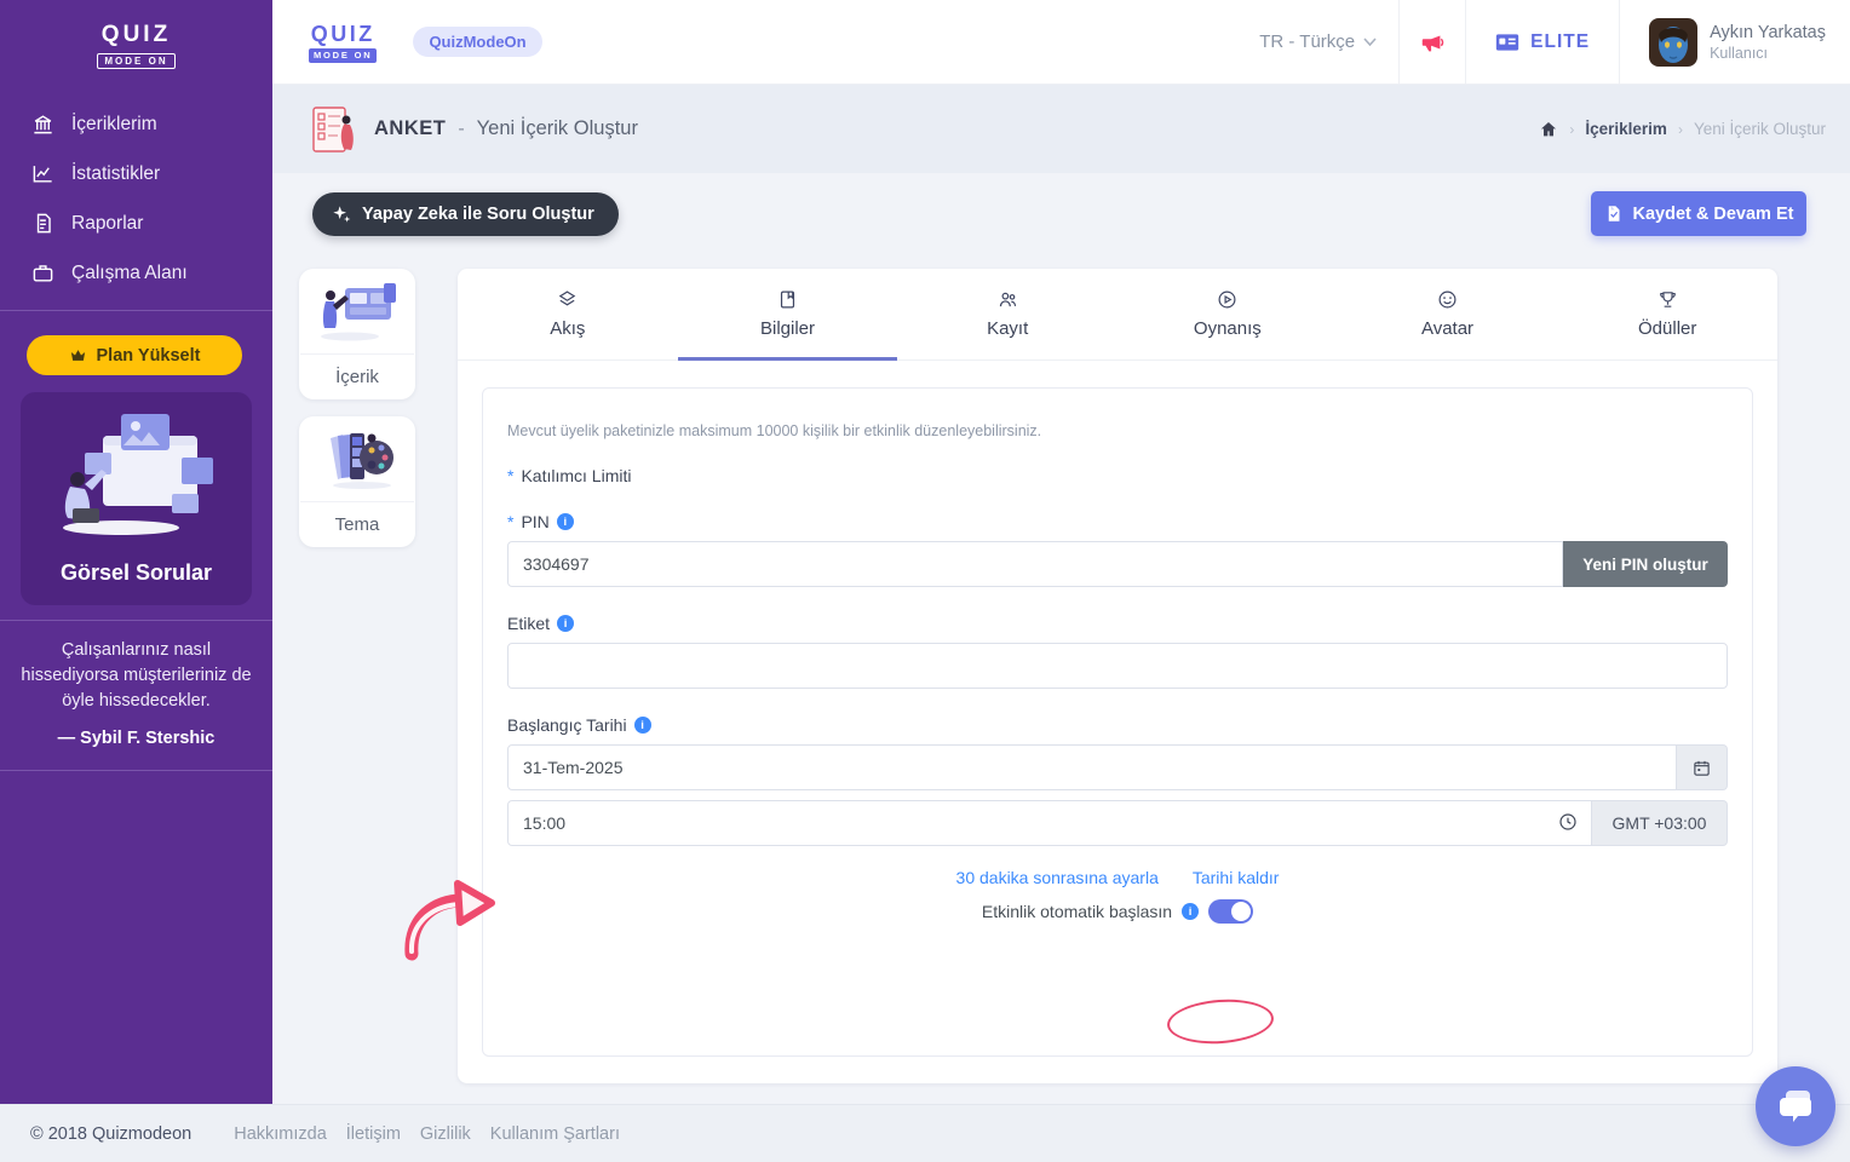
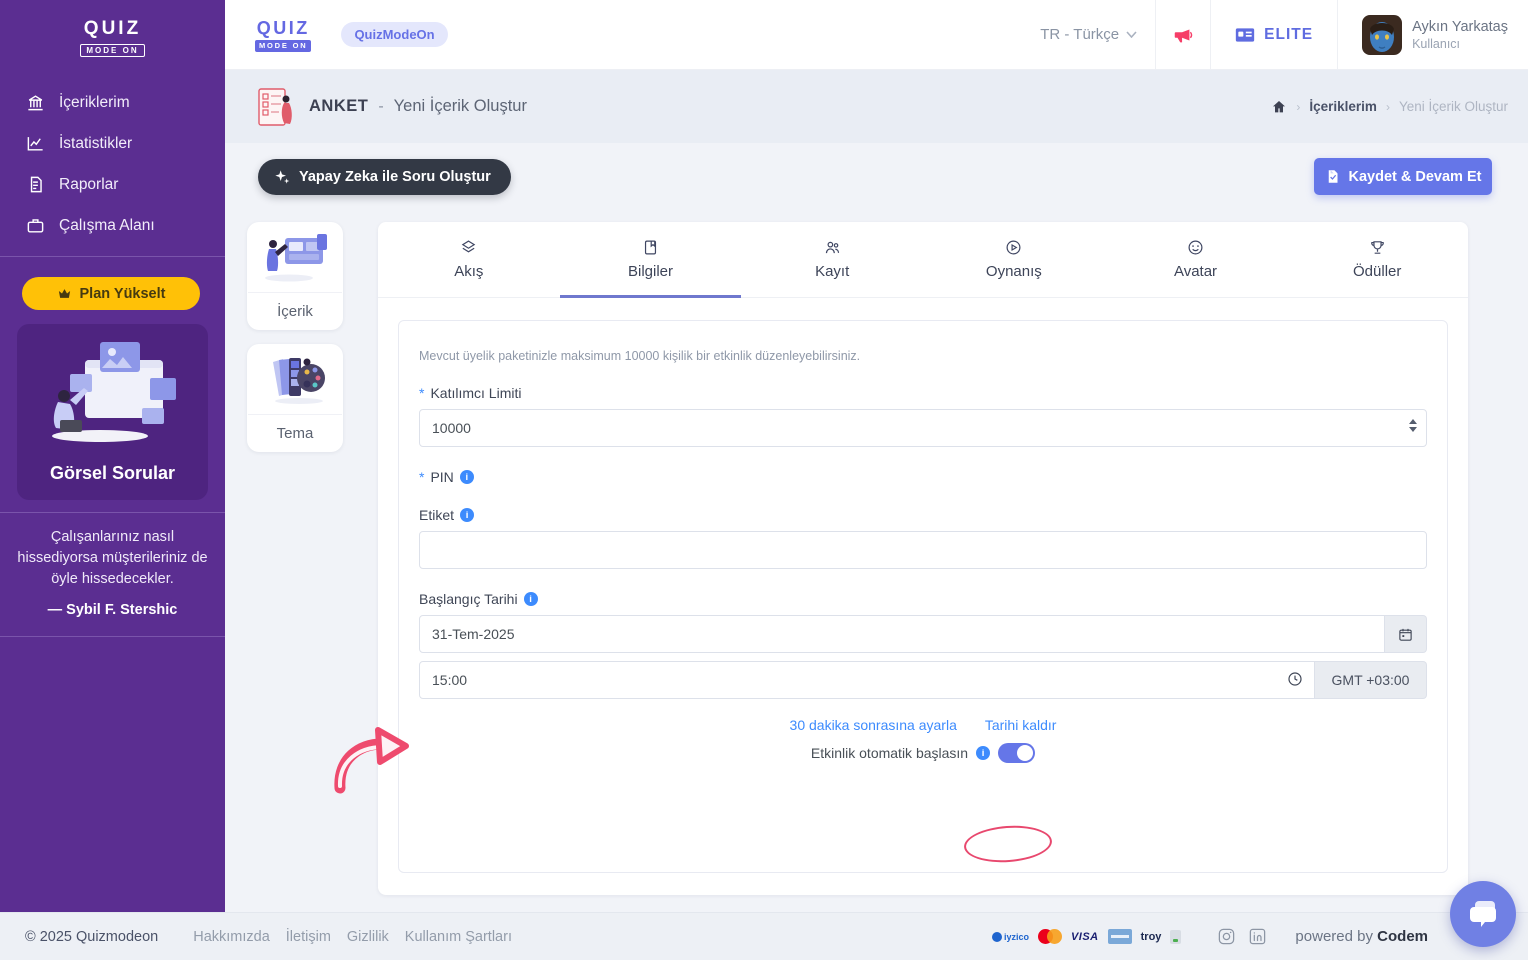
  QUIZ
  MODE ON
  İçeriklerim
  İstatistikler
  Raporlar
  Çalışma Alanı
  Plan Yükselt
  Görsel Sorular
  Çalışanlarınız nasıl hissediyorsa müşterileriniz de öyle hissedecekler.
  — Sybil F. Stershic
  QUIZ
  MODE ON
  QuizModeOn
  TR - Türkçe
  ELITE
  Aykın Yarkataş
  Kullanıcı
  ANKET
  -
  Yeni İçerik Oluştur
  ›
  İçeriklerim
  ›
  Yeni İçerik Oluştur
  Yapay Zeka ile Soru Oluştur
  Kaydet & Devam Et
  İçerik
  Tema
  Akış
  Bilgiler
  Kayıt
  Oynanış
  Avatar
  Ödüller
  Mevcut üyelik paketinizle maksimum 10000 kişilik bir etkinlik düzenleyebilirsiniz.
  *
  Katılımcı Limiti
+ 10000
  *
  PIN
  i
- 3304697
- Yeni PIN oluştur
  Etiket
  i
  Başlangıç Tarihi
  i
  31-Tem-2025
  15:00
  GMT +03:00
  30 dakika sonrasına ayarla
  Tarihi kaldır
  Etkinlik otomatik başlasın
  i
- © 2018 Quizmodeon
+ © 2025 Quizmodeon
  Hakkımızda
  İletişim
  Gizlilik
  Kullanım Şartları
+ iyzico
+ VISA
+ troy
+ powered by Codem
